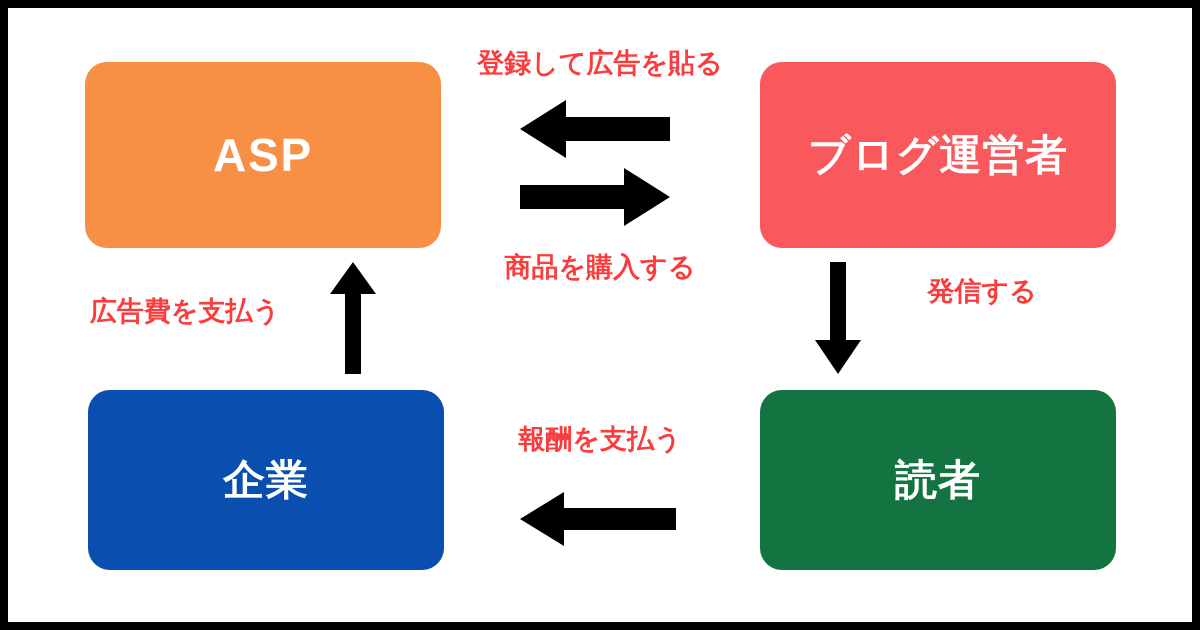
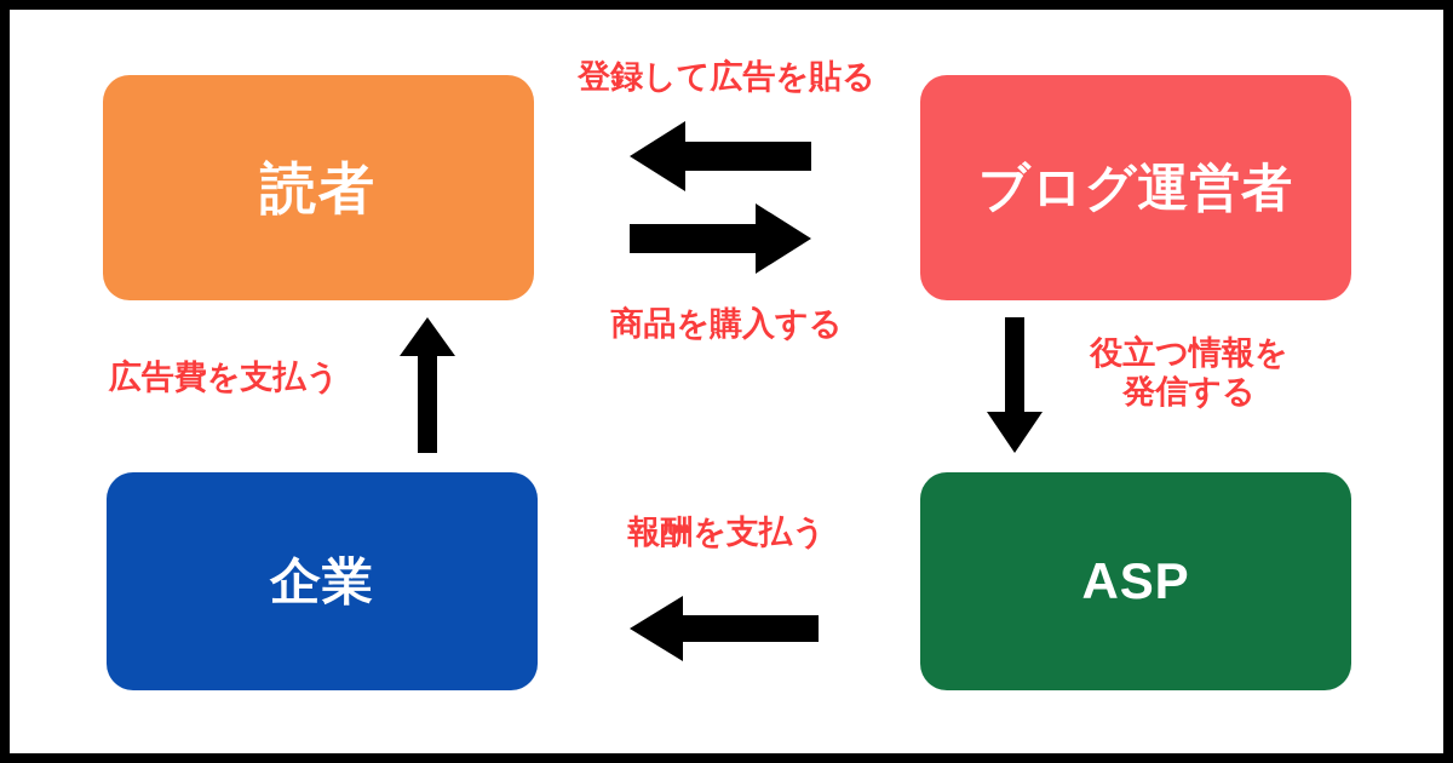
- ASP
+ 読者
  ブログ運営者
  企業
- 読者
+ ASP
  登録して広告を貼る
  商品を購入する
  広告費を支払う
+ 役立つ情報を
  発信する
  報酬を支払う
